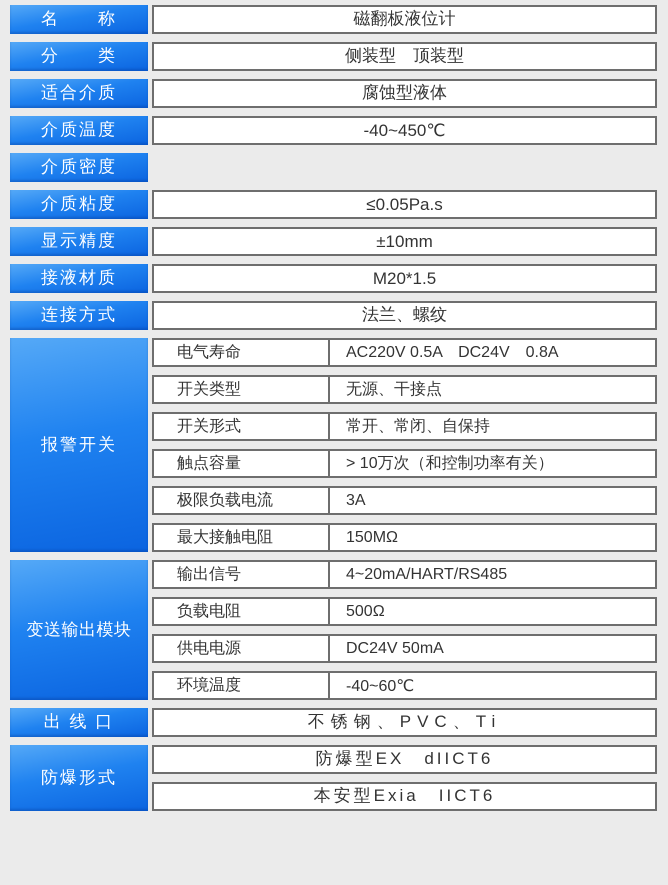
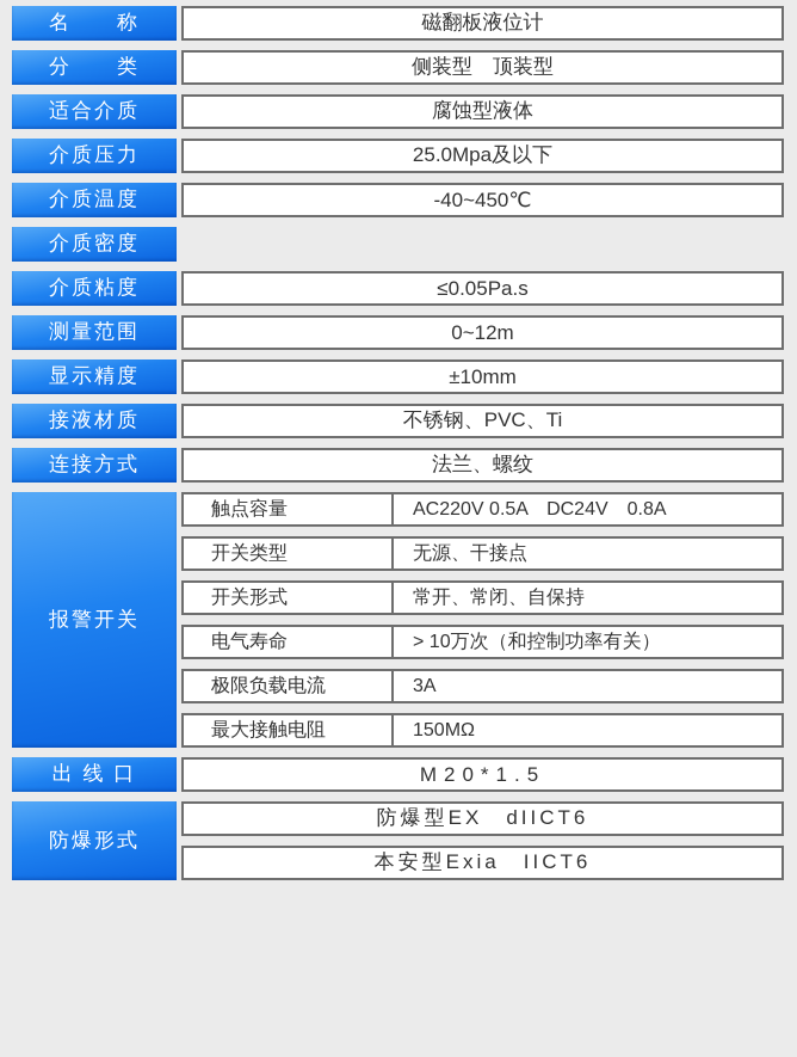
  名 称
  磁翻板液位计
  分 类
  侧装型 顶装型
  适合介质
  腐蚀型液体
+ 介质压力
+ 25.0Mpa及以下
  介质温度
  -40~450℃
  介质密度
  介质粘度
  ≤0.05Pa.s
+ 测量范围
+ 0~12m
  显示精度
  ±10mm
  接液材质
- M20*1.5
+ 不锈钢、PVC、Ti
  连接方式
  法兰、螺纹
  报警开关
- 电气寿命
+ 触点容量
  AC220V 0.5A DC24V 0.8A
  开关类型
  无源、干接点
  开关形式
  常开、常闭、自保持
- 触点容量
+ 电气寿命
  > 10万次（和控制功率有关）
  极限负载电流
  3A
  最大接触电阻
  150MΩ
- 变送输出模块
- 输出信号
- 4~20mA/HART/RS485
- 负载电阻
- 500Ω
- 供电电源
- DC24V 50mA
- 环境温度
- -40~60℃
  出 线 口
- 不锈钢、PVC、Ti
+ M20*1.5
  防爆形式
  防爆型EX dIICT6
  本安型Exia IICT6
